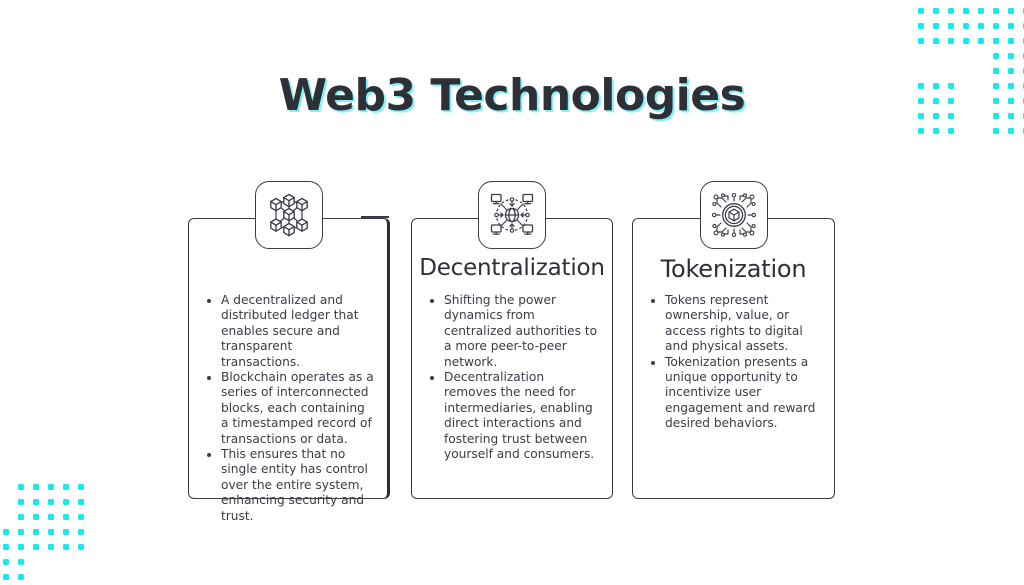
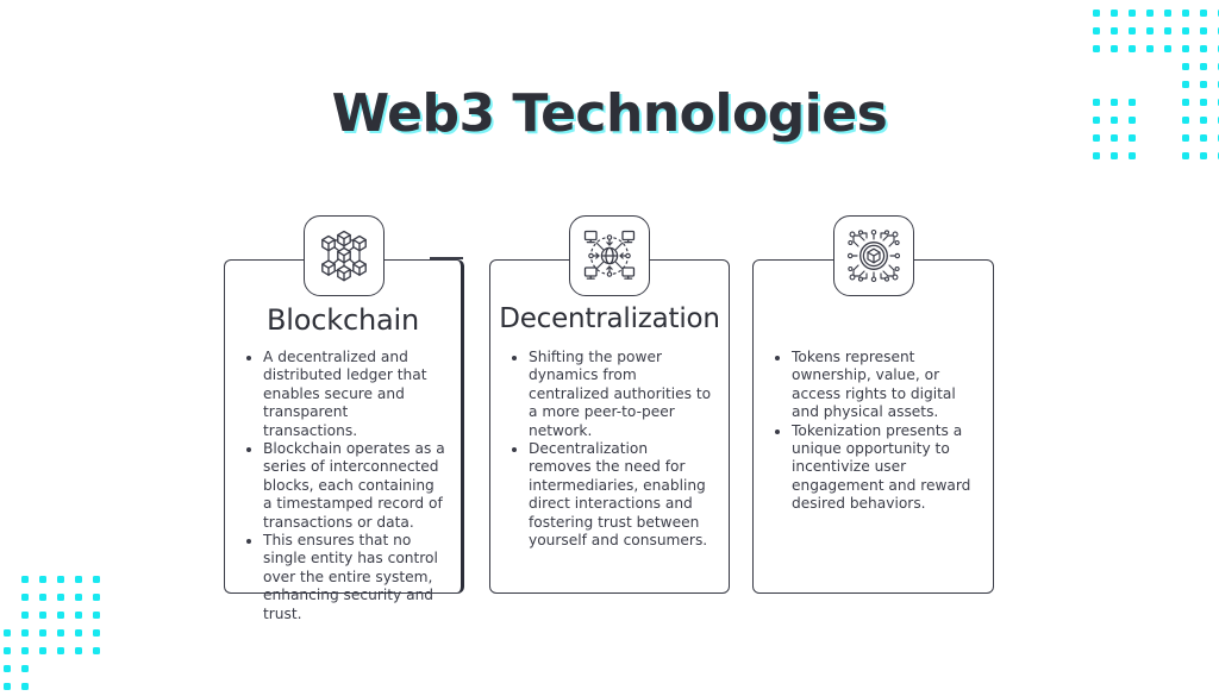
  Web3 Technologies
+ Blockchain
  A decentralized and distributed ledger that enables secure and transparent transactions.
  Blockchain operates as a series of interconnected blocks, each containing a timestamped record of transactions or data.
  This ensures that no single entity has control over the entire system, enhancing security and trust.
  Decentralization
  Shifting the power dynamics from centralized authorities to a more peer-to-peer network.
  Decentralization removes the need for intermediaries, enabling direct interactions and fostering trust between yourself and consumers.
- Tokenization
  Tokens represent ownership, value, or access rights to digital and physical assets.
  Tokenization presents a unique opportunity to incentivize user engagement and reward desired behaviors.
